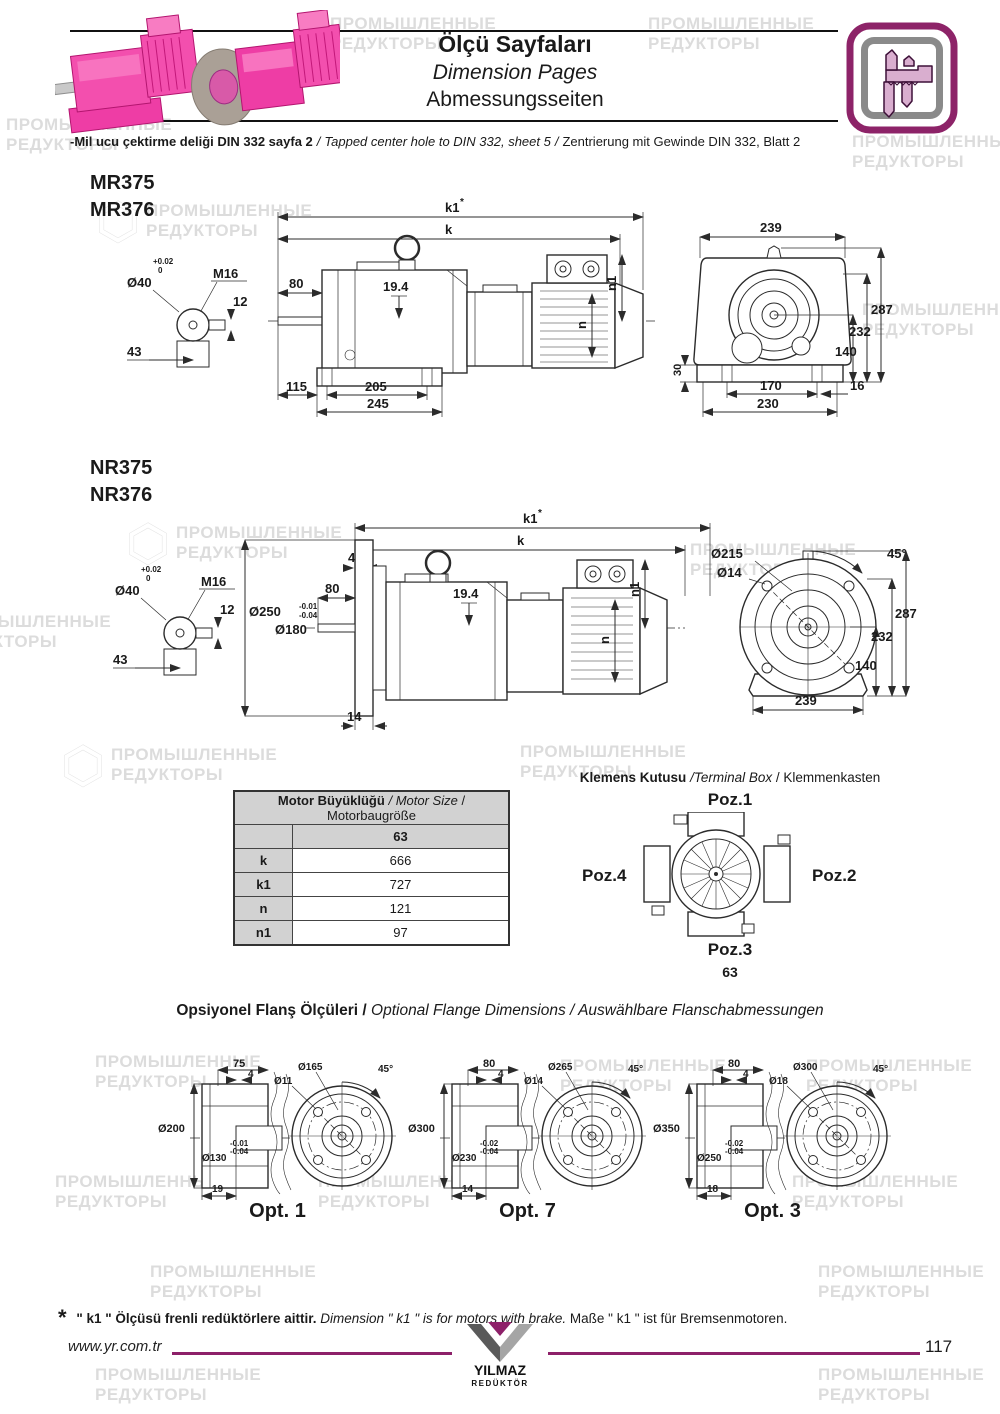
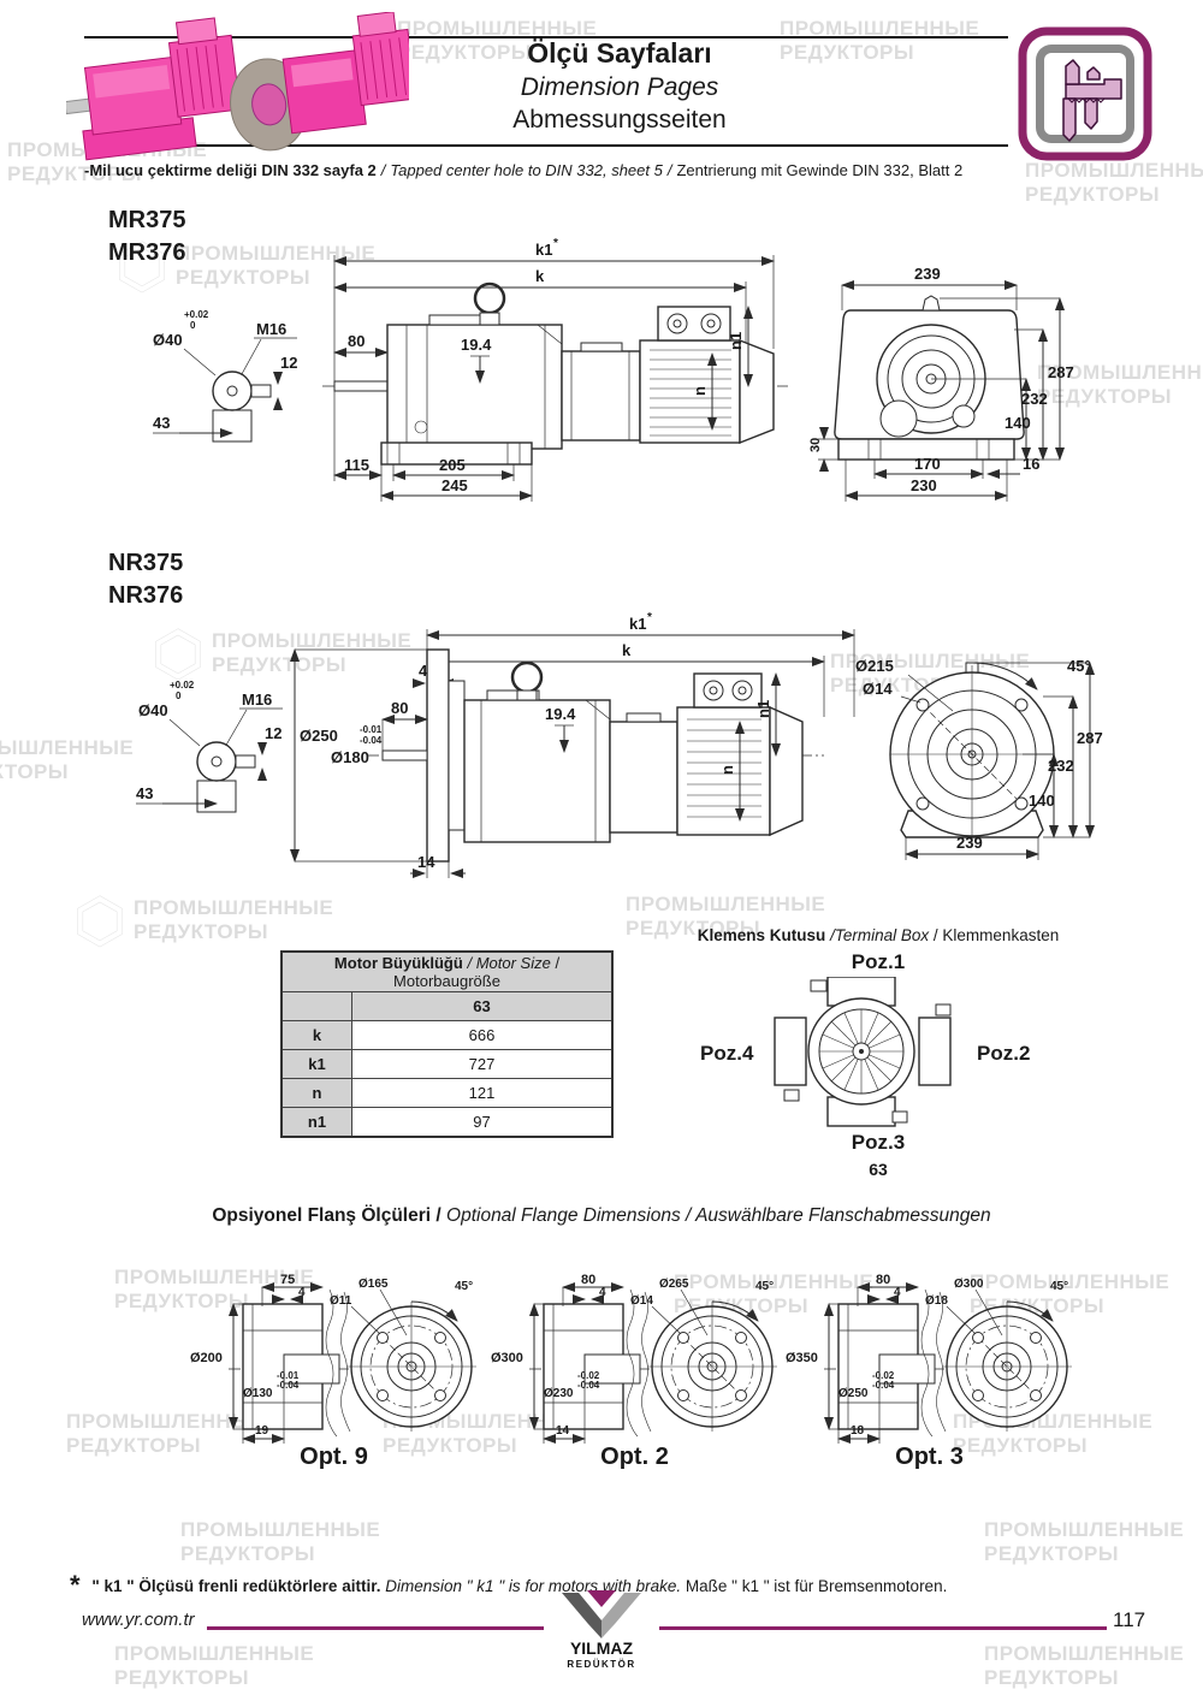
  РЕДУКТОРЫ
  ПРОМЫШЛЕННЫЕ
  ЕДУКТОРЫ
  ПРОМЫШЛЕННЫЕ
  РЕДУКТОРЫ
  ПРОМЫШЛЕННЫ
  РЕДУКТОРЫ
  ПРОМЫШЛЕННЫЕ
  РЕДУКТОРЫ
  ПОМЫШЛЕНН
  РЕДУКТОРЫ
  ПРОМЫШЛЕННЫЕ
  РЕДУКТОРЫ
  ПРОМЫШЛЕННЫЕ
  ПРОМЫШЛЕННЫЕ
  РЕДУКТОРЫ
  ПРОМЫШЛЕННЫЕ
  РЕДУКТОРЫ
  ПРОМЫШЛЕННЫЕ
  РЕДУКТОРЫ
  ПРОМЫШЛЕННЫЕ
  РЕУТОРЫ
  ПРОМЫШЛЕННЫЕ
  РЕУКТОРЫ
  ПРОМЫШЛЕННЫ
  РЕДУКТОРЫ
  РЕДУКТОРЫ
  ПРШЛЕННЫЕ
  РЕДУКТОРЫ
  ПРОМЫШЛЕННЫЕ
  РЕДУКТОРЫ
  ПРОМЫШЛЕННЫЕ
  РЕДУКТОРЫ
  ПРОМЫШЛЕННЫЕ
  РЕДУКТОРЫ
  ПРОМЫШЛЕННЫЕ
  РЕДУКТОРЫ
  Ölçü Sayfaları
  Dimension Pages
  Abmessungsseiten
  -Mil ucu çektirme deliği DIN 332 sayfa 2 / Tapped center hole to DIN 332, sheet 5 / Zentrierung mit Gewinde DIN 332, Blatt 2
  MR375
  MR376
  +0.02
  0
  Ø40
  M16
  12
  43
  k1
  *
  k
  80
  19.4
  115
  205
  245
  239
  140
  232
  287
  170
  16
  230
  NR375
  NR376
  +0.02
  0
  Ø40
  M16
  12
  43
  k1
  *
  k
  4
  Ø250
  Ø180
  -0.01
  -0.04
  80
  19.4
  14
  Ø215
  Ø14
  45°
  140
  232
  287
  239
  Motor Büyüklüğü / Motor Size / Motorbaugröße
  	63
  k	666
  k1	727
  n	121
  n1	97
  Klemens Kutusu /Terminal Box / Klemmenkasten
  Poz.1
  Poz.4
  Poz.2
  Poz.3
  63
  Opsiyonel Flanş Ölçüleri / Optional Flange Dimensions / Auswählbare Flanschabmessungen
  75
  4
  Ø200
  Ø130
  -0.01
  -0.04
  19
  Ø165
  Ø11
  45°
- Opt. 1
+ Opt. 9
  80
  4
  Ø300
  Ø230
  -0.02
  -0.04
  14
  Ø265
  Ø14
  45°
- Opt. 7
+ Opt. 2
  80
  4
  Ø350
  Ø250
  -0.02
  -0.04
  18
  Ø300
  Ø18
  45°
  Opt. 3
  * " k1 " Ölçüsü frenli redüktörlere aittir. Dimension " k1 " is for motors with brake. Maße " k1 " ist für Bremsenmotoren.
  www.yr.com.tr
  YILMAZ
  REDÜKTÖR
  117
